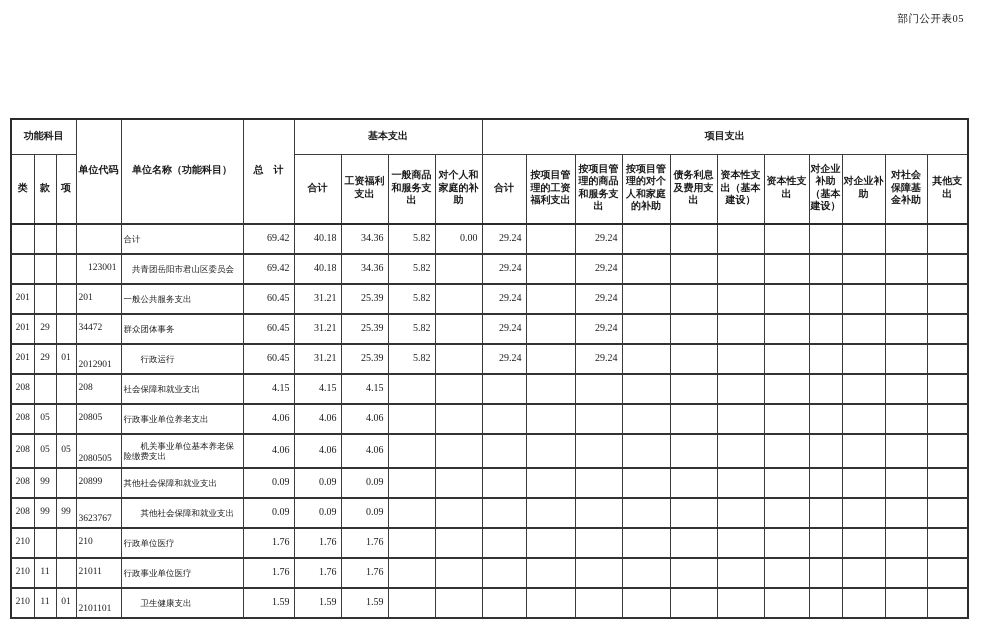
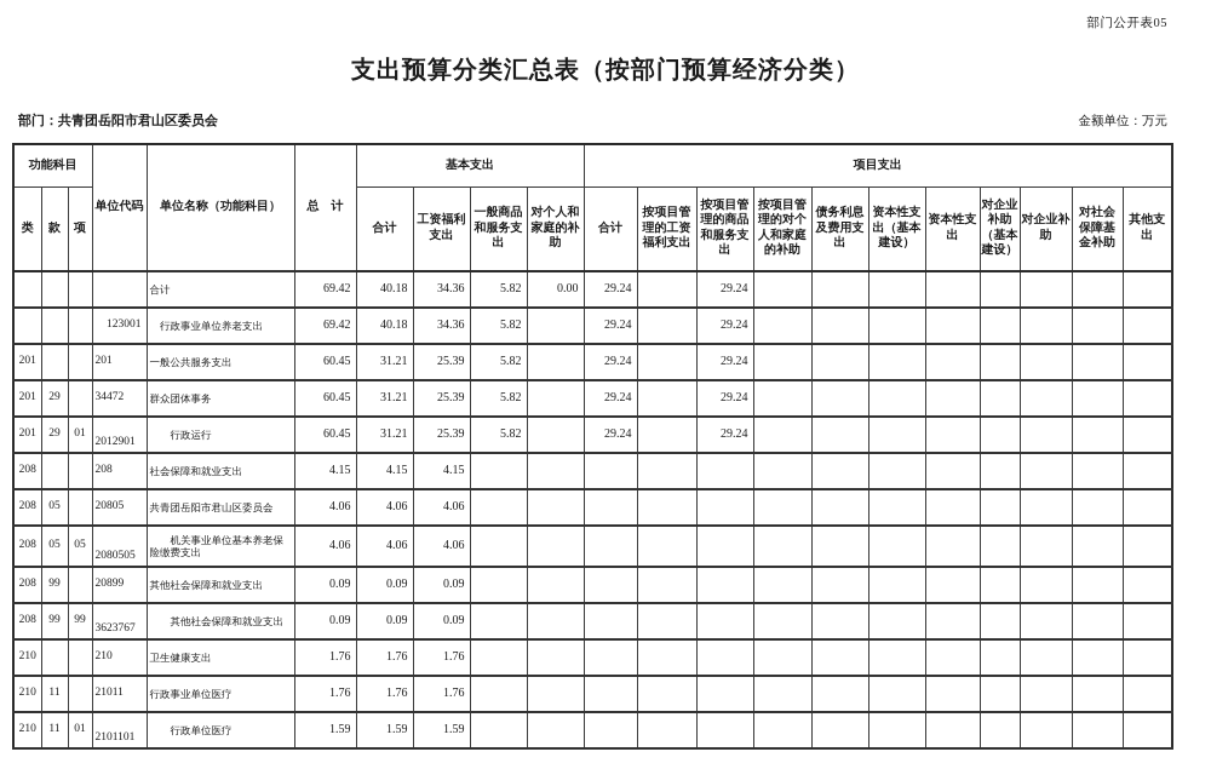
  部门公开表05
+ 支出预算分类汇总表（按部门预算经济分类）
+ 部门：共青团岳阳市君山区委员会
+ 金额单位：万元
  功能科目	单位代码	单位名称（功能科目）	总 计	基本支出	项目支出
  类	款	项	合计	工资福利支出	一般商品和服务支出	对个人和家庭的补助	合计	按项目管理的工资福利支出	按项目管理的商品和服务支出	按项目管理的对个人和家庭的补助	债务利息及费用支出	资本性支出（基本建设）	资本性支出	对企业补助（基本建设）	对企业补助	对社会保障基金补助	其他支出
  				合计	69.42	40.18	34.36	5.82	0.00	29.24		29.24
- 			123001	共青团岳阳市君山区委员会	69.42	40.18	34.36	5.82		29.24		29.24
+ 			123001	行政事业单位养老支出	69.42	40.18	34.36	5.82		29.24		29.24
  201			201	一般公共服务支出	60.45	31.21	25.39	5.82		29.24		29.24
  201	29		34472	群众团体事务	60.45	31.21	25.39	5.82		29.24		29.24
  201	29	01	2012901	行政运行	60.45	31.21	25.39	5.82		29.24		29.24
  208			208	社会保障和就业支出	4.15	4.15	4.15
- 208	05		20805	行政事业单位养老支出	4.06	4.06	4.06
+ 208	05		20805	共青团岳阳市君山区委员会	4.06	4.06	4.06
  208	05	05	2080505	机关事业单位基本养老保险缴费支出	4.06	4.06	4.06
  208	99		20899	其他社会保障和就业支出	0.09	0.09	0.09
  208	99	99	3623767	其他社会保障和就业支出	0.09	0.09	0.09
- 210			210	行政单位医疗	1.76	1.76	1.76
+ 210			210	卫生健康支出	1.76	1.76	1.76
  210	11		21011	行政事业单位医疗	1.76	1.76	1.76
- 210	11	01	2101101	卫生健康支出	1.59	1.59	1.59
+ 210	11	01	2101101	行政单位医疗	1.59	1.59	1.59
